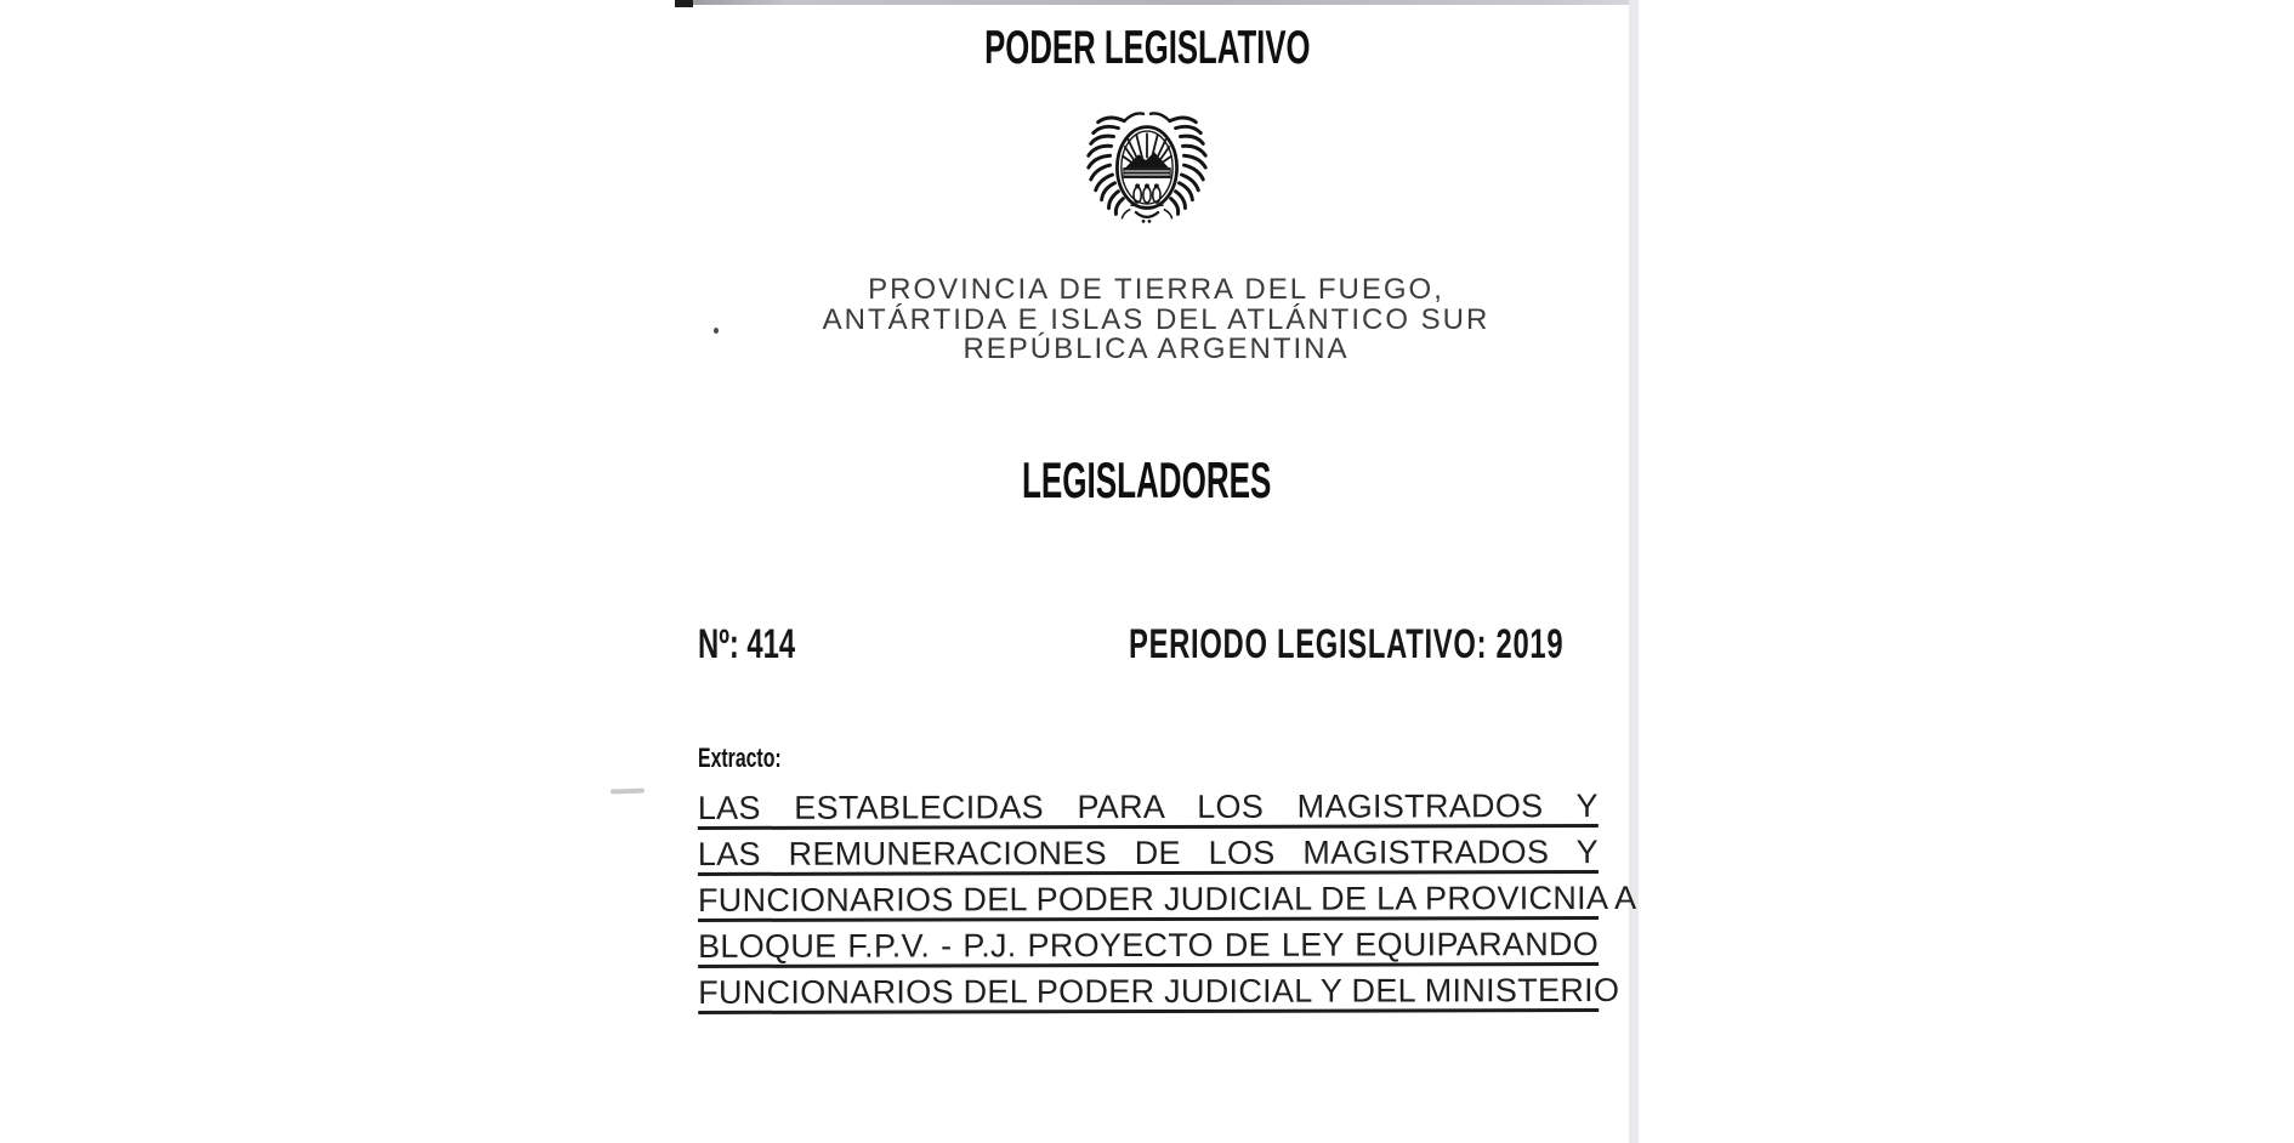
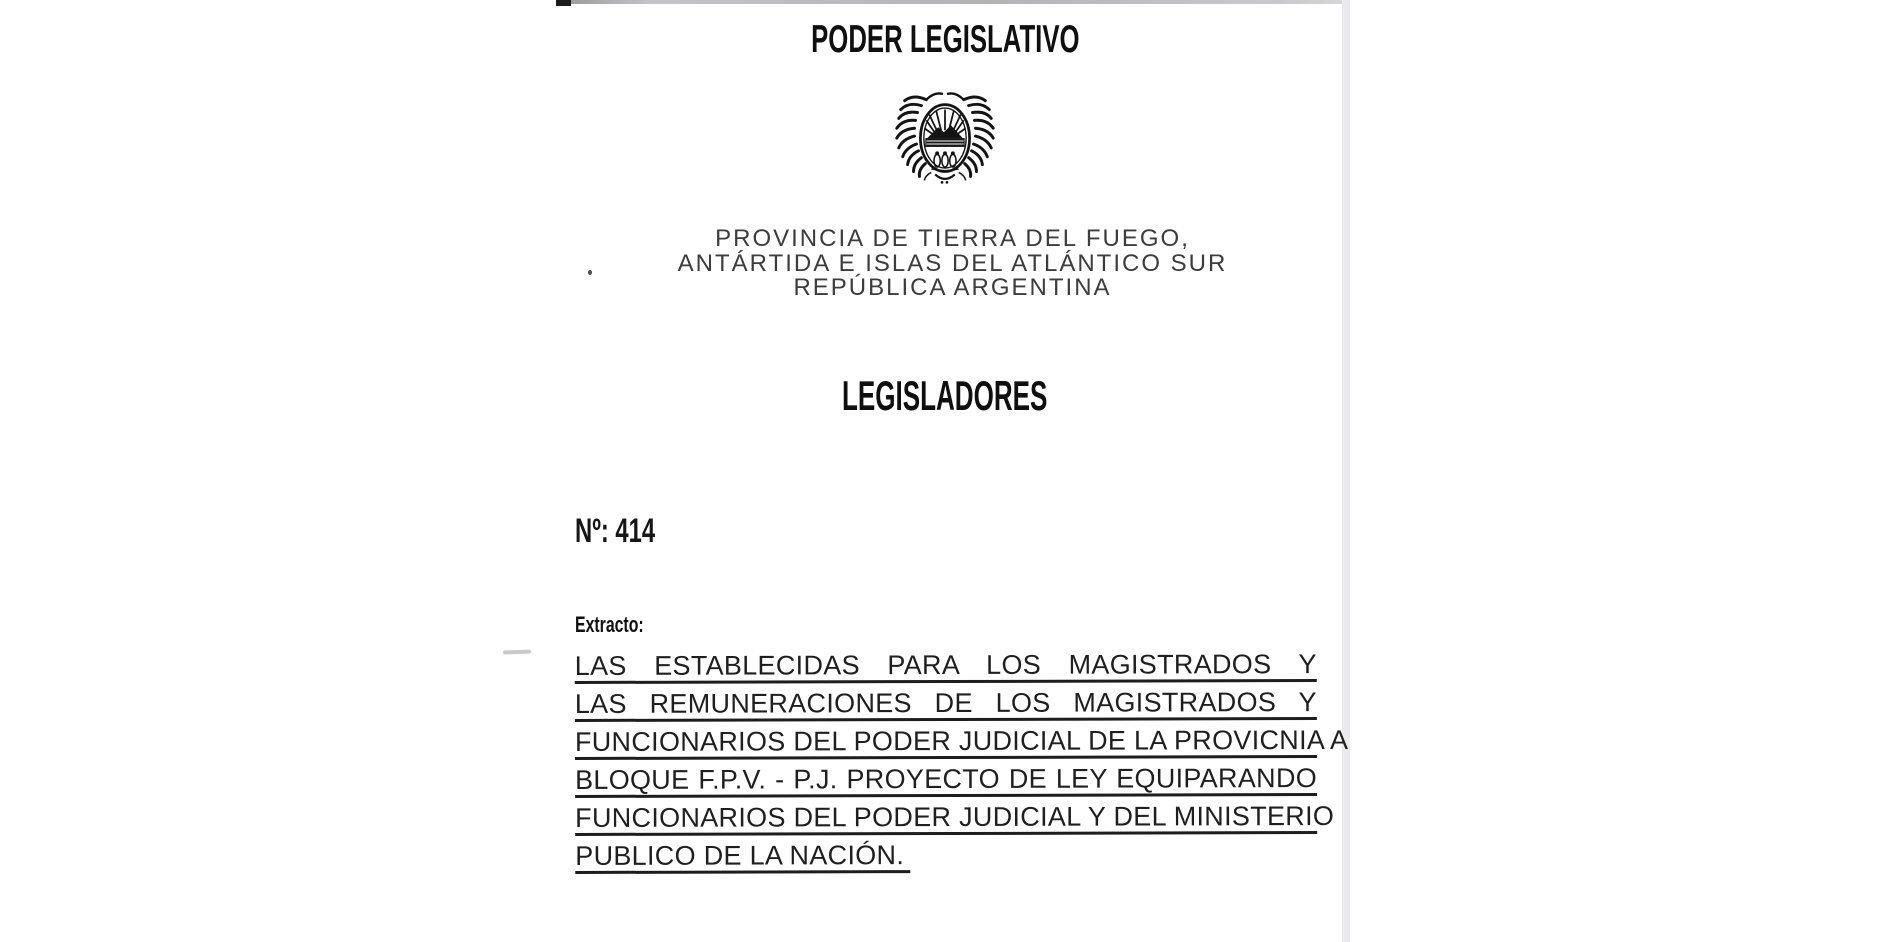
  PODER LEGISLATIVO
  PROVINCIA DE TIERRA DEL FUEGO,
  ANTÁRTIDA E ISLAS DEL ATLÁNTICO SUR
  REPÚBLICA ARGENTINA
  LEGISLADORES
  Nº: 414
- PERIODO LEGISLATIVO: 2019
  Extracto:
  LAS ESTABLECIDAS PARA LOS MAGISTRADOS Y
  LAS REMUNERACIONES DE LOS MAGISTRADOS Y
  FUNCIONARIOS DEL PODER JUDICIAL DE LA PROVICNIA A
  BLOQUE F.P.V. - P.J. PROYECTO DE LEY EQUIPARANDO
  FUNCIONARIOS DEL PODER JUDICIAL Y DEL MINISTERIO
+ PUBLICO DE LA NACIÓN.
